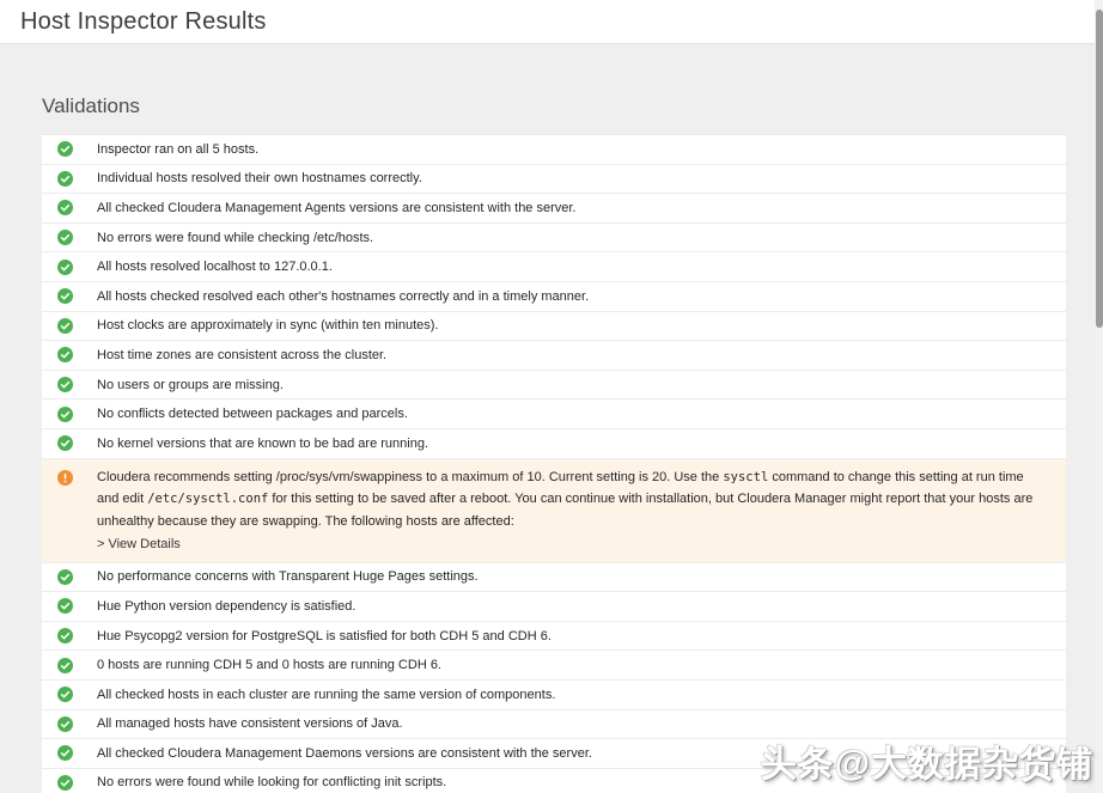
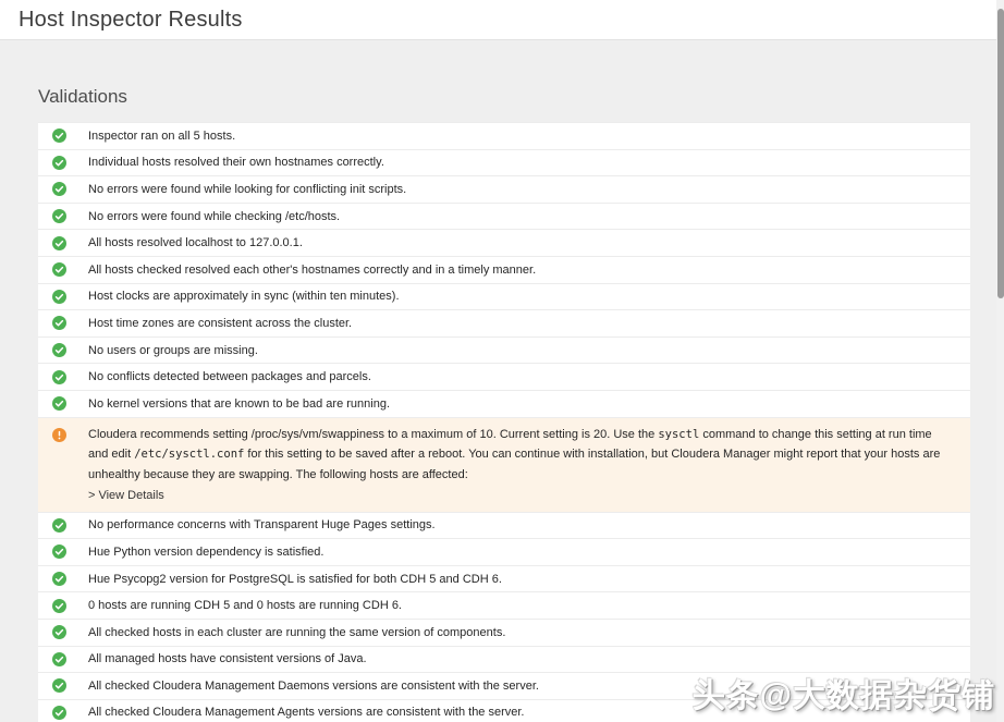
  Host Inspector Results
  Validations
  Inspector ran on all 5 hosts.
  Individual hosts resolved their own hostnames correctly.
- All checked Cloudera Management Agents versions are consistent with the server.
+ No errors were found while looking for conflicting init scripts.
  No errors were found while checking /etc/hosts.
  All hosts resolved localhost to 127.0.0.1.
  All hosts checked resolved each other's hostnames correctly and in a timely manner.
  Host clocks are approximately in sync (within ten minutes).
  Host time zones are consistent across the cluster.
  No users or groups are missing.
  No conflicts detected between packages and parcels.
  No kernel versions that are known to be bad are running.
  Cloudera recommends setting /proc/sys/vm/swappiness to a maximum of 10. Current setting is 20. Use the sysctl command to change this setting at run time and edit /etc/sysctl.conf for this setting to be saved after a reboot. You can continue with installation, but Cloudera Manager might report that your hosts are unhealthy because they are swapping. The following hosts are affected:
  > View Details
  No performance concerns with Transparent Huge Pages settings.
  Hue Python version dependency is satisfied.
  Hue Psycopg2 version for PostgreSQL is satisfied for both CDH 5 and CDH 6.
  0 hosts are running CDH 5 and 0 hosts are running CDH 6.
  All checked hosts in each cluster are running the same version of components.
  All managed hosts have consistent versions of Java.
  All checked Cloudera Management Daemons versions are consistent with the server.
- No errors were found while looking for conflicting init scripts.
+ All checked Cloudera Management Agents versions are consistent with the server.
  头条@大数据杂货铺
